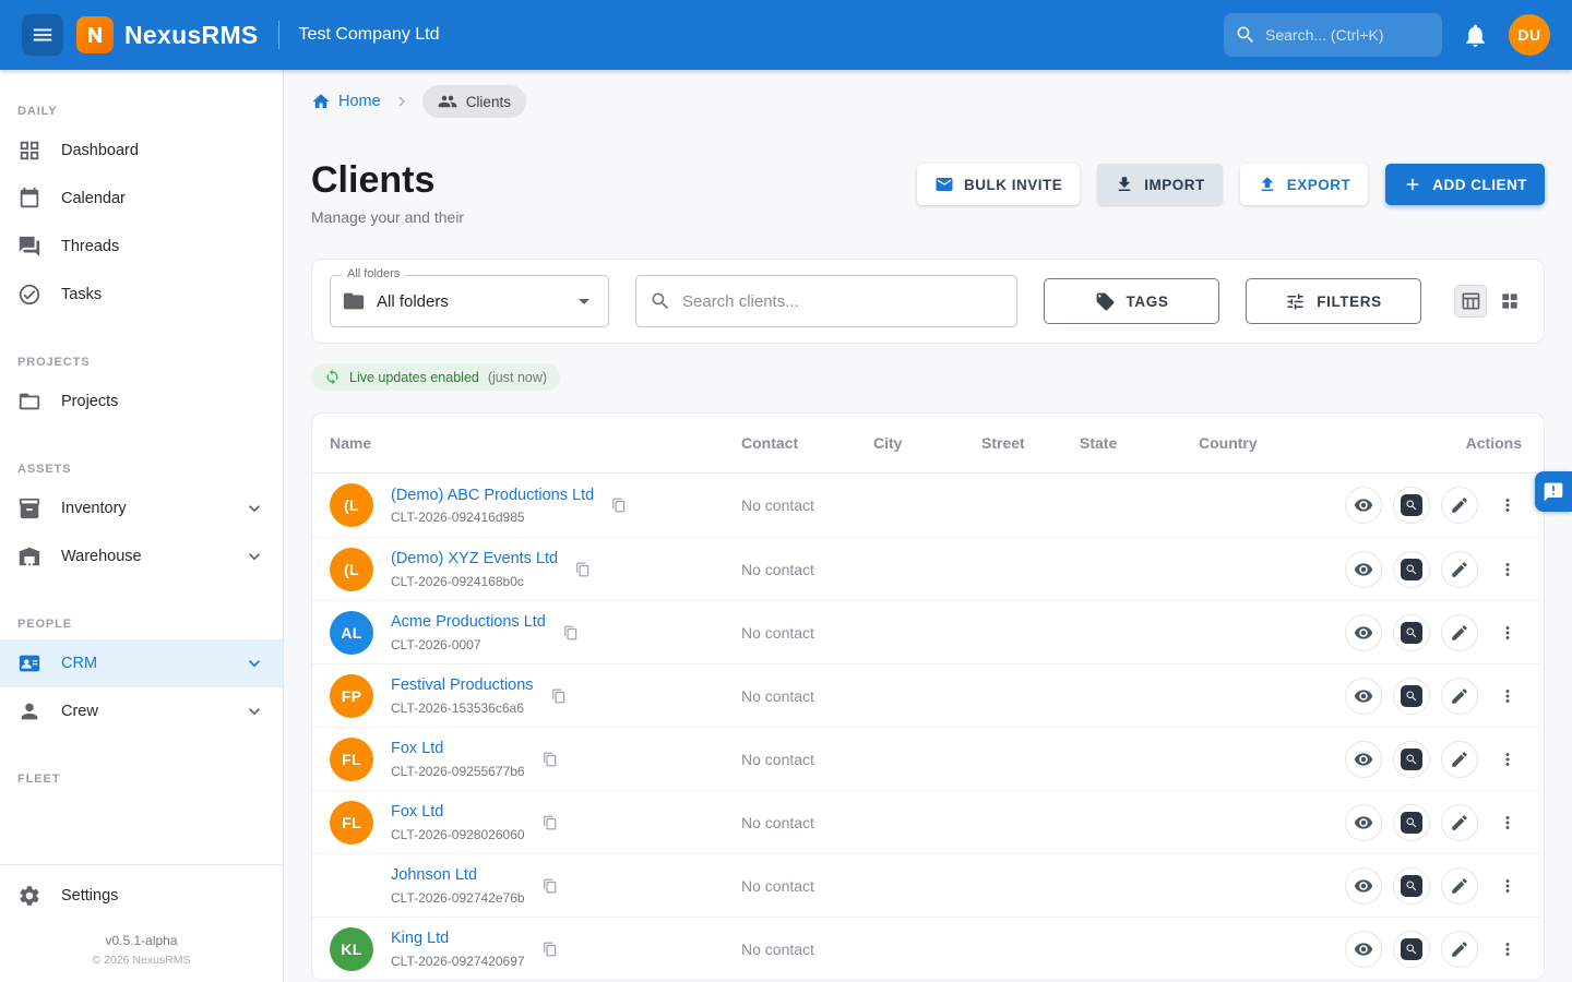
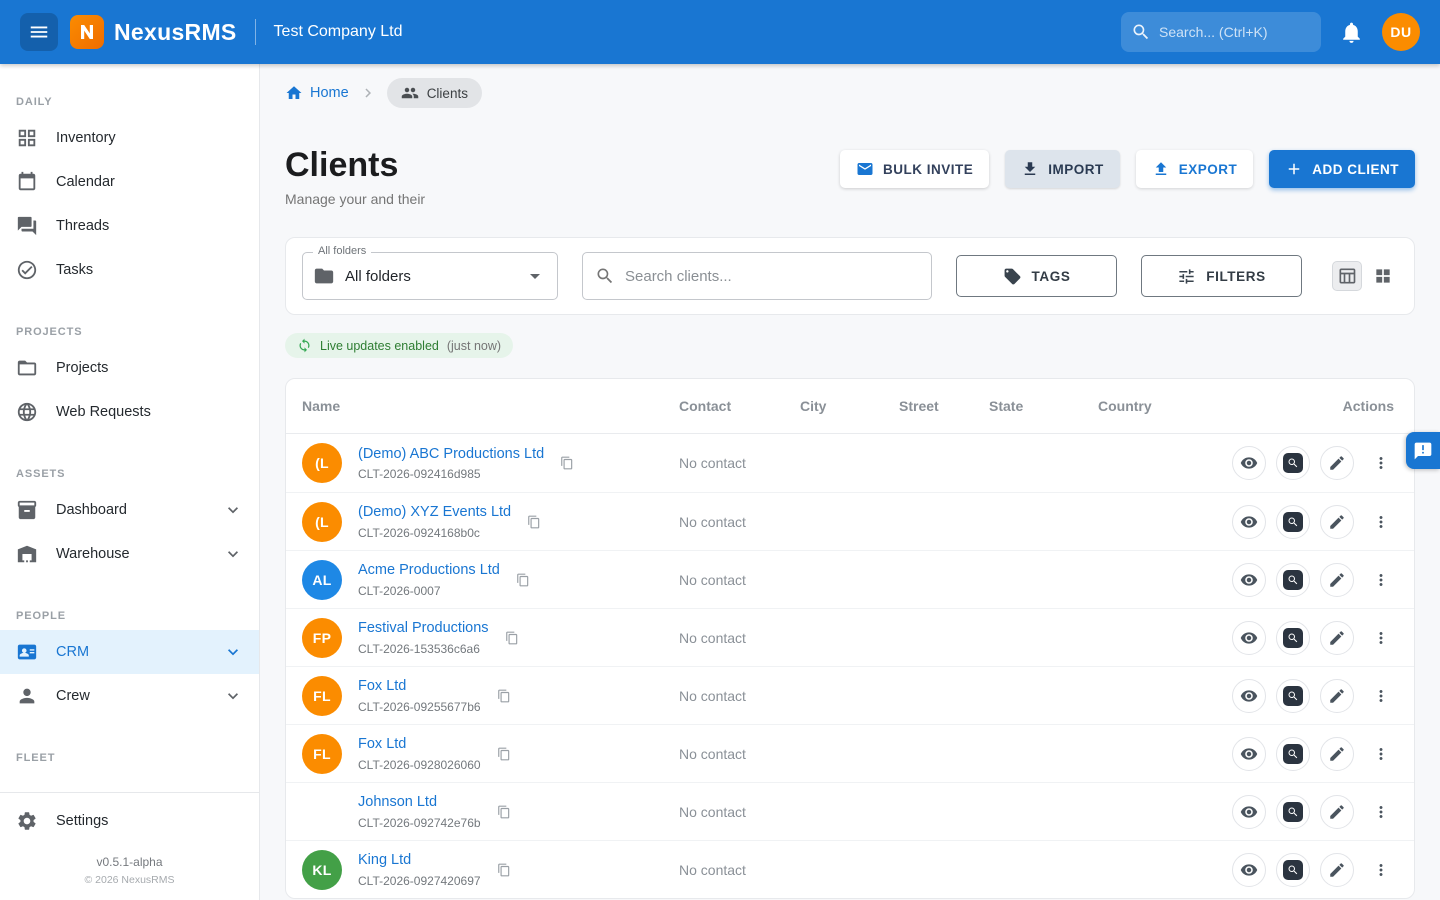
  NexusRMS
  Test Company Ltd
  Search... (Ctrl+K)
  DU
  DAILY
- Dashboard
+ Inventory
  Calendar
  Threads
  Tasks
  PROJECTS
  Projects
+ Web Requests
  ASSETS
- Inventory
+ Dashboard
  Warehouse
  PEOPLE
  CRM
  Crew
  FLEET
  Settings
  v0.5.1-alpha
  © 2026 NexusRMS
  Home
  Clients
  Clients
  Manage your and their
  BULK INVITE
  IMPORT
  EXPORT
  ADD CLIENT
  All folders
  All folders
  Search clients...
  TAGS
  FILTERS
  Live updates enabled
  (just now)
  Name
  Contact
  City
  Street
  State
  Country
  Actions
  (L
  (Demo) ABC Productions Ltd
  CLT-2026-092416d985
  No contact
  (L
  (Demo) XYZ Events Ltd
  CLT-2026-0924168b0c
  No contact
  AL
  Acme Productions Ltd
  CLT-2026-0007
  No contact
  FP
  Festival Productions
  CLT-2026-153536c6a6
  No contact
  FL
  Fox Ltd
  CLT-2026-09255677b6
  No contact
  FL
  Fox Ltd
  CLT-2026-0928026060
  No contact
  Johnson Ltd
  CLT-2026-092742e76b
  No contact
  KL
  King Ltd
  CLT-2026-0927420697
  No contact
